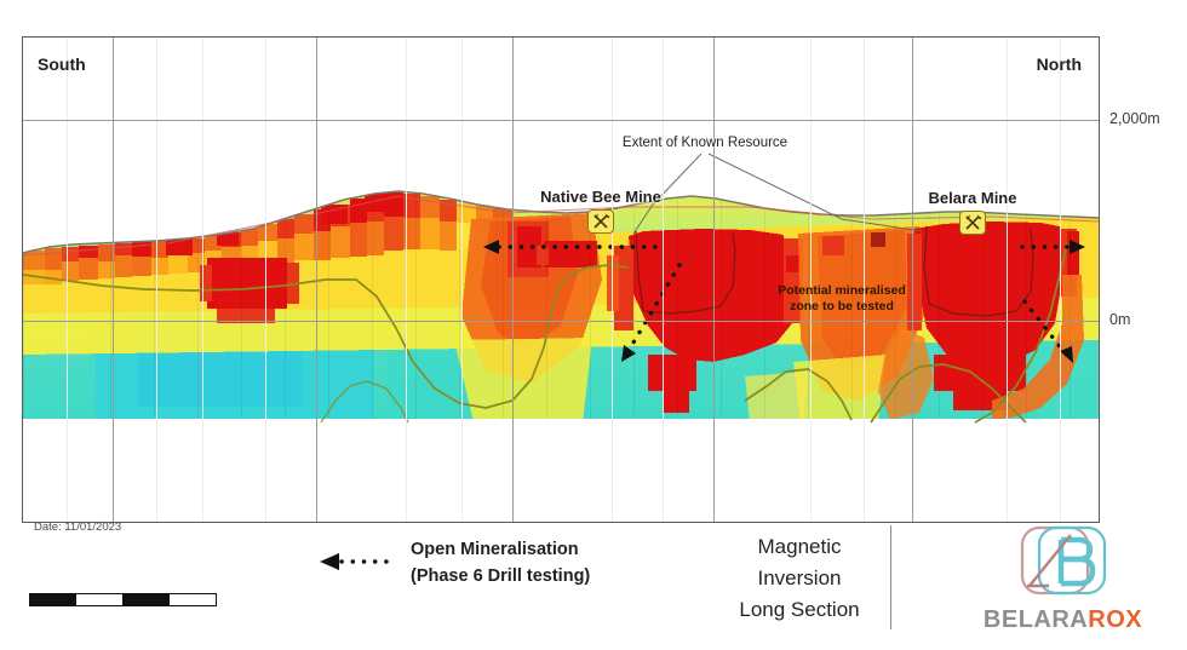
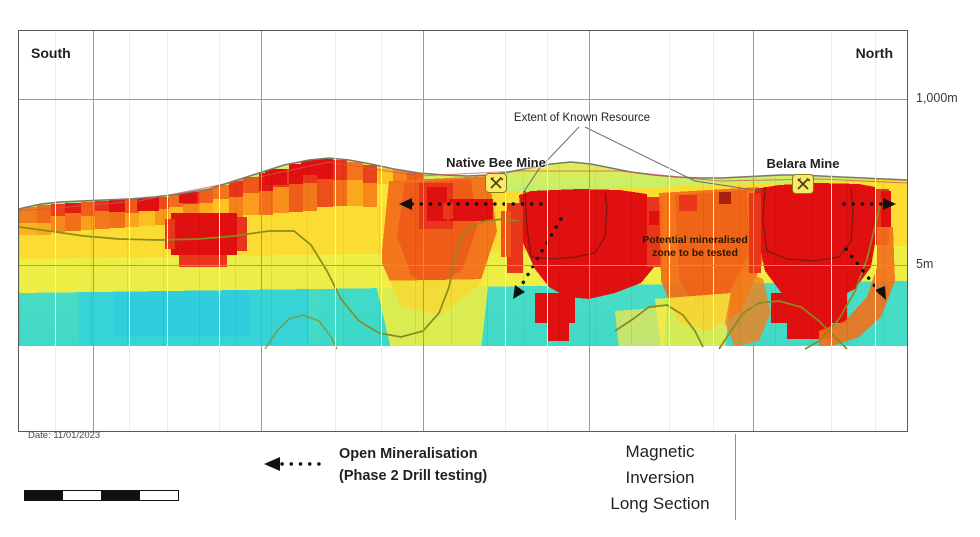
- 2,000m
+ 1,000m
- 0m
+ 5m
  South
  North
  Extent of Known Resource
  Native Bee Mine
  Belara Mine
  Potential mineralised
  zone to be tested
  Date: 11/01/2023
  Open Mineralisation
- (Phase 6 Drill testing)
+ (Phase 2 Drill testing)
  Magnetic
  Inversion
  Long Section
- BELARAROX
